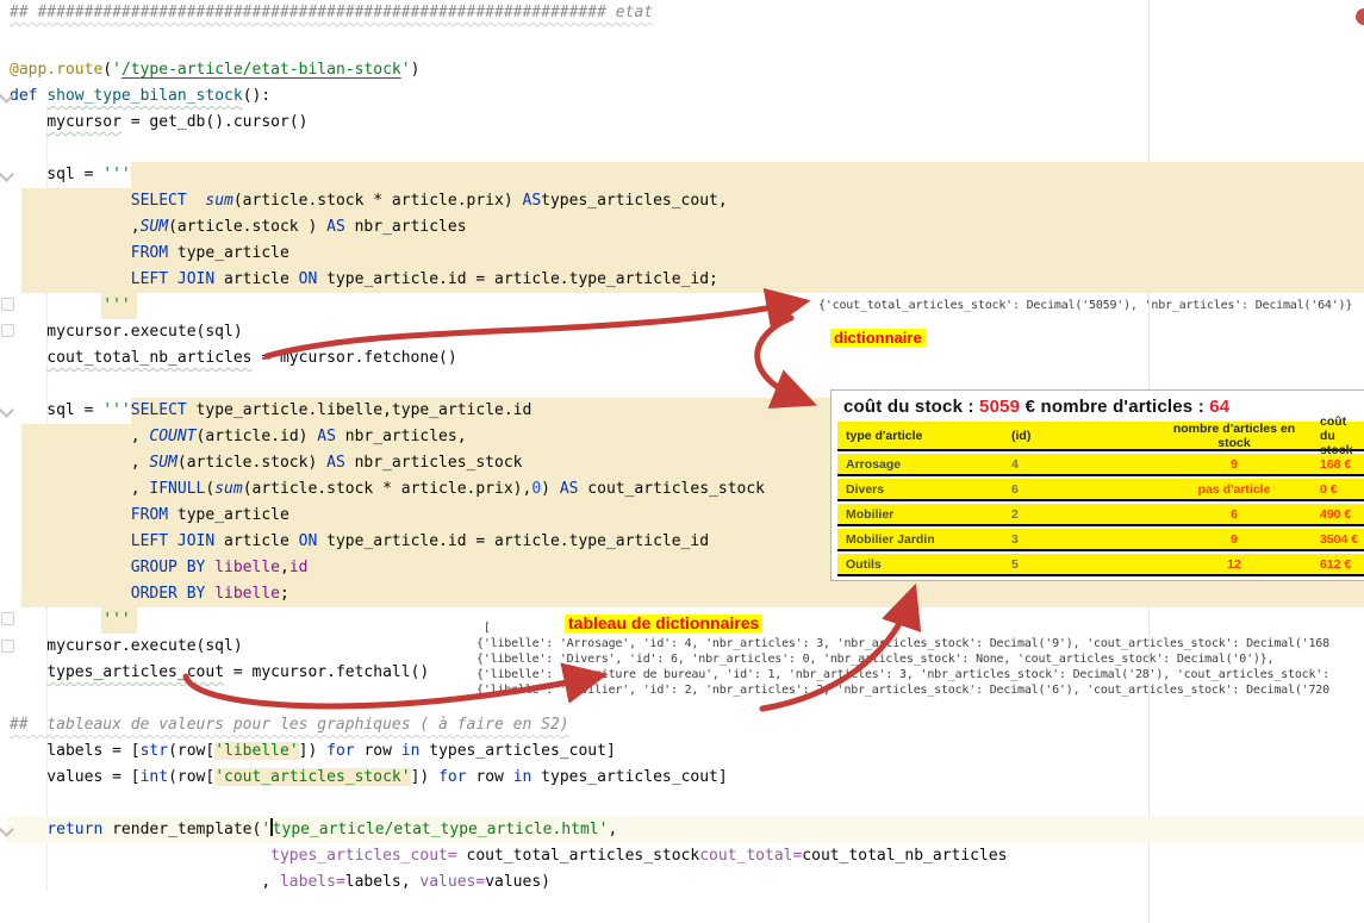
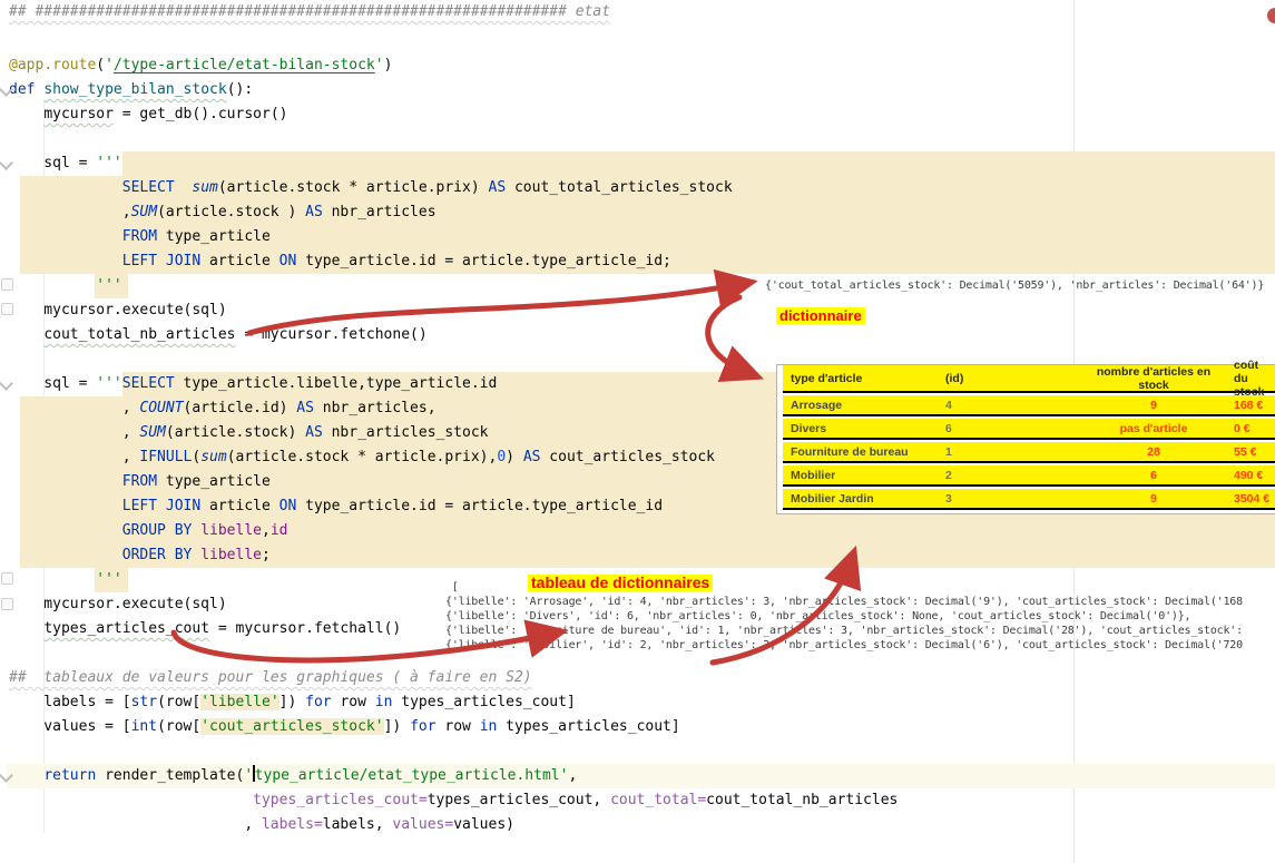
  ## ############################################################# etat
  @app.route('/type-article/etat-bilan-stock')
  def show_type_bilan_stock():
  mycursor = get_db().cursor()
  sql = '''
- SELECT sum(article.stock * article.prix) AStypes_articles_cout,
+ SELECT sum(article.stock * article.prix) AS cout_total_articles_stock
  ,SUM(article.stock ) AS nbr_articles
  FROM type_article
  LEFT JOIN article ON type_article.id = article.type_article_id;
  '''
  mycursor.execute(sql)
  cout_total_nb_articles mycursor.fetchone()
  sql = '''SELECT type_article.libelle,type_article.id
  , COUNT(article.id) AS nbr_articles,
  , SUM(article.stock) AS nbr_articles_stock
  , IFNULL(sum(article.stock * article.prix),0) AS cout_articles_stock
  FROM type_article
  LEFT JOIN article ON type_article.id = article.type_article_id
  GROUP BY libelle,id
  ORDER BY libelle;
  '''
  mycursor.execute(sql)
  types_articles_cout = mycursor.fetchall()
  ## tableaux de valeurs pour les graphiques ( à faire en S2)
  labels = [str(row['libelle']) for row in types_articles_cout]
  values = [int(row['cout_articles_stock']) for row in types_articles_cout]
  return render_template('type_article/etat_type_article.html',
- types_articles_cout= cout_total_articles_stockcout_total=cout_total_nb_articles
+ types_articles_cout=types_articles_cout, cout_total=cout_total_nb_articles
  , labels=labels, values=values)
  {'cout_total_articles_stock': Decimal('5059'), 'nbr_articles': Decimal('64')}
  [
  {'libelle': 'Arrosage', 'id': 4, 'nbr_articles': 3, 'nbr_aticles_stock': Decimal('9'), 'cout_articles_stock': Decimal('168
  {'libelle': 'Divers', 'id': 6, 'nbr_articles': 0, 'nbr_aticles_stock': None, 'cout_articles_stock': Decimal('0')},
  {'libelle': 'Fourniture de bureau', 'id': 1, 'nbr_artles': 3, 'nbr_articles_stock': Decimal('28'), 'cout_articles_stock':
  {'li': 'Mobilier', 'id': 2, 'nbr_articles': 'nbr_articles_stock': Decimal('6'), 'cout_articles_stock': Decimal('720
  dictionnaire
  tableau de dictionnaires
- coût du stock : 5059 € nombre d'articles : 64
  type d'article
  (id)
  nombre d'articles en stock
  coût du stock
  Arrosage
  4
  9
  168 €
  Divers
  6
  pas d'article
  0 €
+ Fourniture de bureau
+ 1
+ 28
+ 55 €
  Mobilier
  2
  6
  490 €
  Mobilier Jardin
  3
  9
  3504 €
- Outils
- 5
- 12
- 612 €
